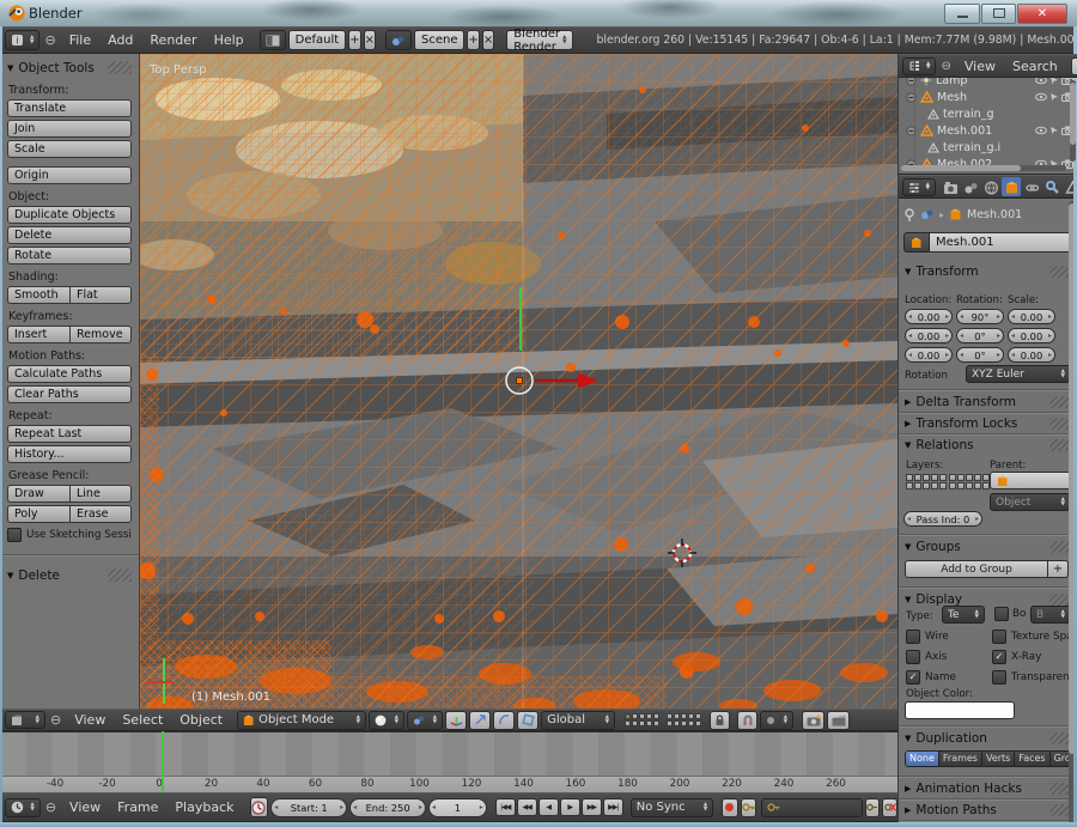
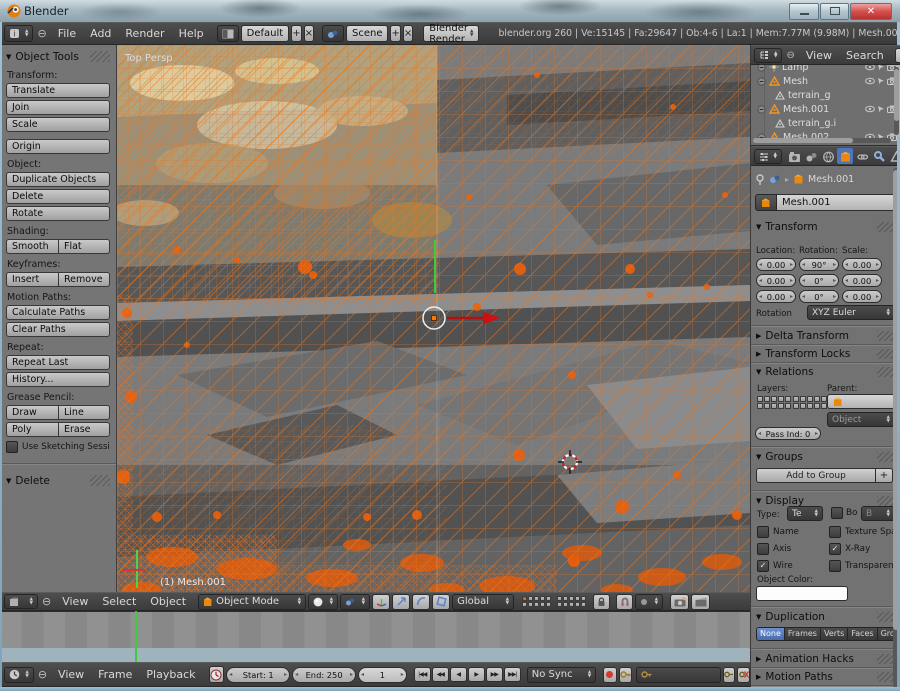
  Blender
  ✕
  i
  ⊖
  File
  Add
  Render
  Help
  Default
  +
  ×
  Scene
  +
  ×
  Blender Render
  blender.org 260 | Ve:15145 | Fa:29647 | Ob:4-6 | La:1 | Mem:7.77M (9.98M) | Mesh.00
  ▼
  Object Tools
  Transform:
  Translate
  Join
  Scale
  Origin
  Object:
  Duplicate Objects
  Delete
  Rotate
  Shading:
  Smooth
  Flat
  Keyframes:
  Insert
  Remove
  Motion Paths:
  Calculate Paths
  Clear Paths
  Repeat:
  Repeat Last
  History...
  Grease Pencil:
  Draw
  Line
  Poly
  Erase
  Use Sketching Sessi
  ▼
  Delete
  Top Persp
  (1) Mesh.001
  Lamp
  Mesh
  terrain_g
  Mesh.001
  terrain_g.i
  Mesh.002
  ⊖
  View
  Search
  ▸
  Mesh.001
  Mesh.001
  ▼
  Transform
  Location:
  0.00
  0.00
  0.00
  Rotation:
  90°
  0°
  0°
  Scale:
  0.00
  0.00
  0.00
  Rotation
  XYZ Euler
  ▶
  Delta Transform
  ▶
  Transform Locks
  ▼
  Relations
  Layers:
  Parent:
  Object
  Pass Ind: 0
  ▼
  Groups
  Add to Group
  +
  ▼
  Display
  Type:
  Te
  Bo
  B
- Wire
+ Name
  Texture Sp
  Axis
  ✓
  X-Ray
  ✓
- Name
+ Wire
  Transparen
  Object Color:
  ▼
  Duplication
  None
  Frames
  Verts
  Faces
  ▶
  Animation Hacks
  ▶
  Motion Paths
  ⊖
  View
  Select
  Object
  Object Mode
  Global
- -40
- -20
- 0
- 20
- 40
- 60
- 80
- 100
- 120
- 140
- 160
- 180
- 200
- 220
- 240
- 260
  ⊖
  View
  Frame
  Playback
  Start: 1
  End: 250
  1
  No Sync
